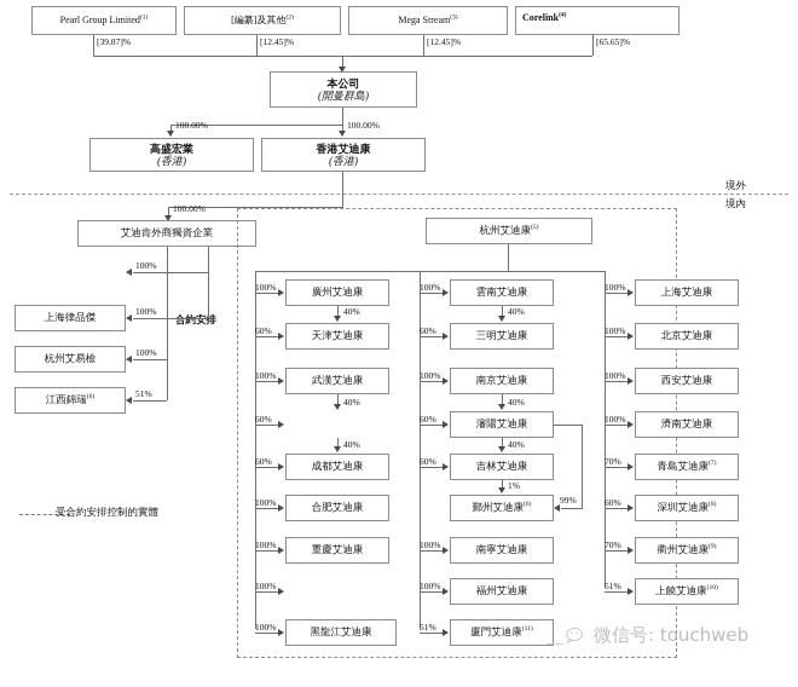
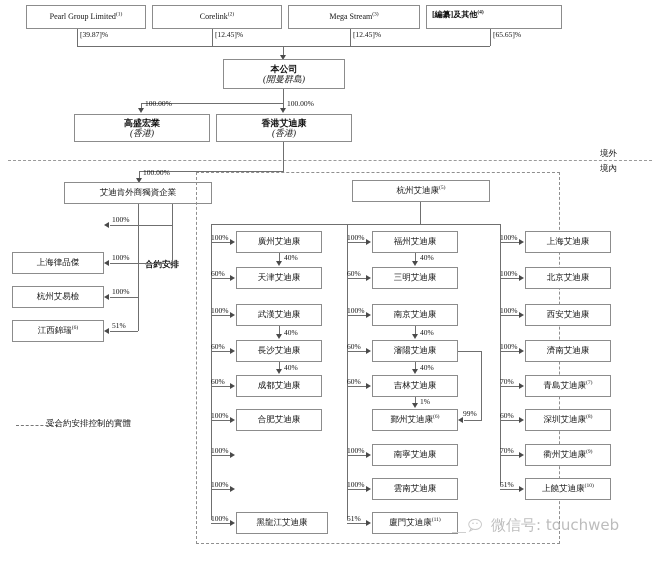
  Pearl Group Limited
- [編纂]及其他
+ Corelink
  Mega Stream
- Corelink
+ [編纂]及其他
  [39.87]%
  [12.45]%
  [12.45]%
  [65.65]%
  本公司
  (開曼群島)
  100.00%
  100.00%
  高盛宏業
  (香港)
  香港艾迪康
  (香港)
  境外
  境內
  100.00%
  艾迪肯外商獨資企業
  合約安排
  上海律品傑
  杭州艾易檢
  100%
  100%
  100%
  51%
  廣州艾迪康
  天津艾迪康
  武漢艾迪康
+ 長沙艾迪康
  成都艾迪康
  合肥艾迪康
- 重慶艾迪康
  黑龍江艾迪康
  100%
  60%
  100%
  60%
  60%
  100%
  100%
  100%
  100%
  40%
  40%
  40%
- 雲南艾迪康
+ 福州艾迪康
  三明艾迪康
  南京艾迪康
  瀋陽艾迪康
  吉林艾迪康
  南寧艾迪康
- 福州艾迪康
+ 雲南艾迪康
  100%
  60%
  100%
  60%
  60%
  100%
  100%
  51%
  40%
  40%
  40%
  1%
  99%
  上海艾迪康
  北京艾迪康
  西安艾迪康
  濟南艾迪康
  100%
  100%
  100%
  100%
  70%
  60%
  70%
  51%
  受合約安排控制的實體
  微信号: touchweb
